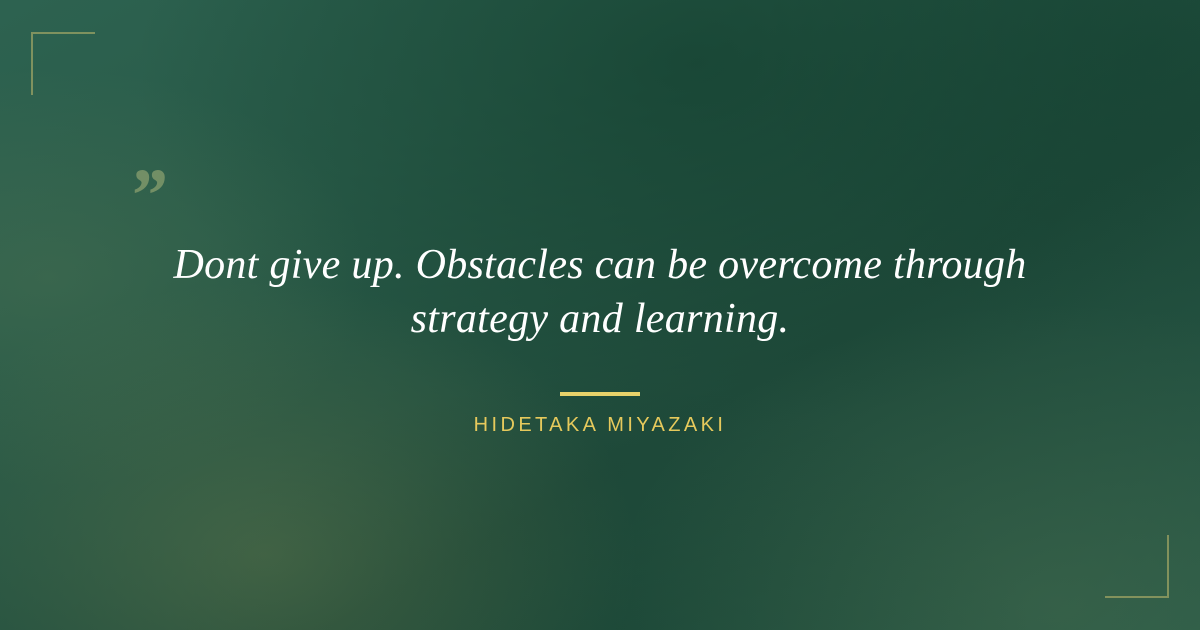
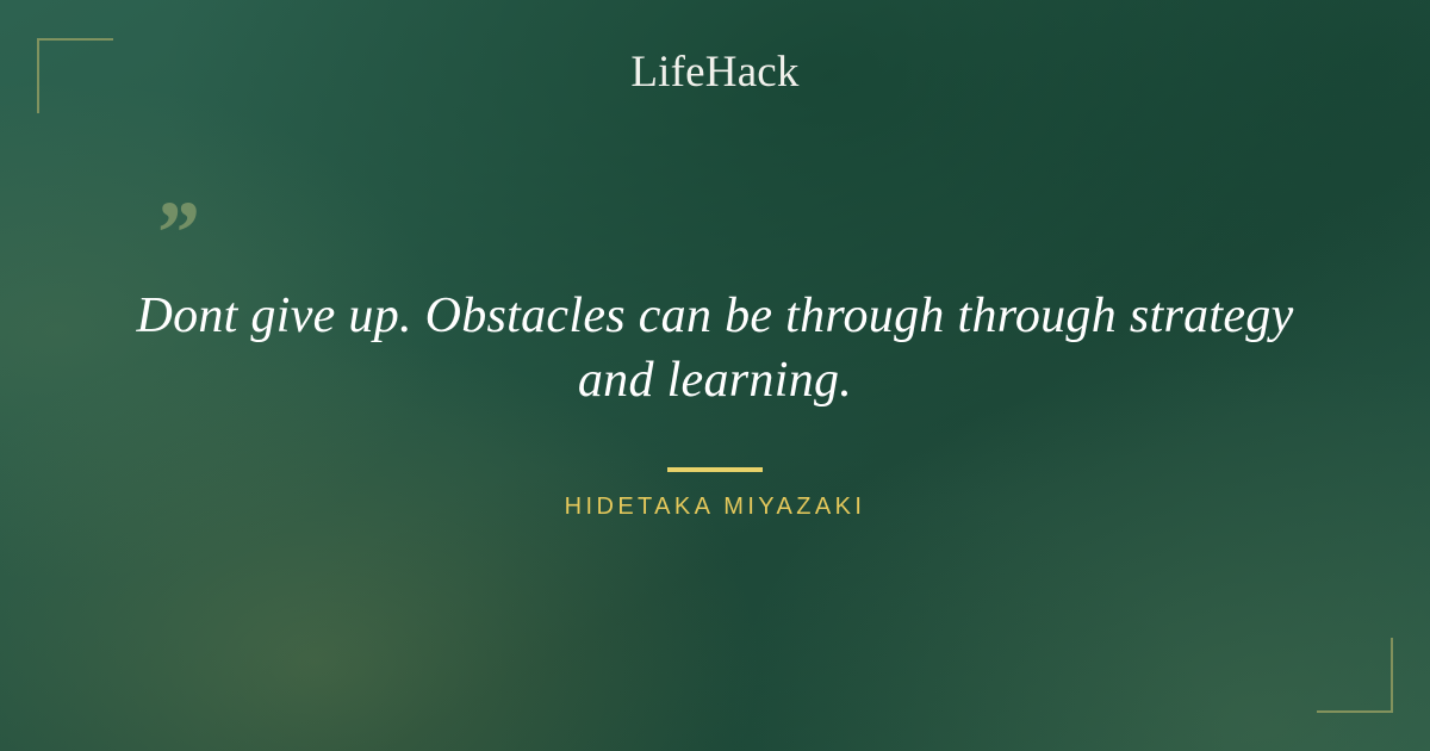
+ LifeHack
  ”
- Dont give up. Obstacles can be overcome through strategy and learning.
+ Dont give up. Obstacles can be through through strategy and learning.
  HIDETAKA MIYAZAKI
